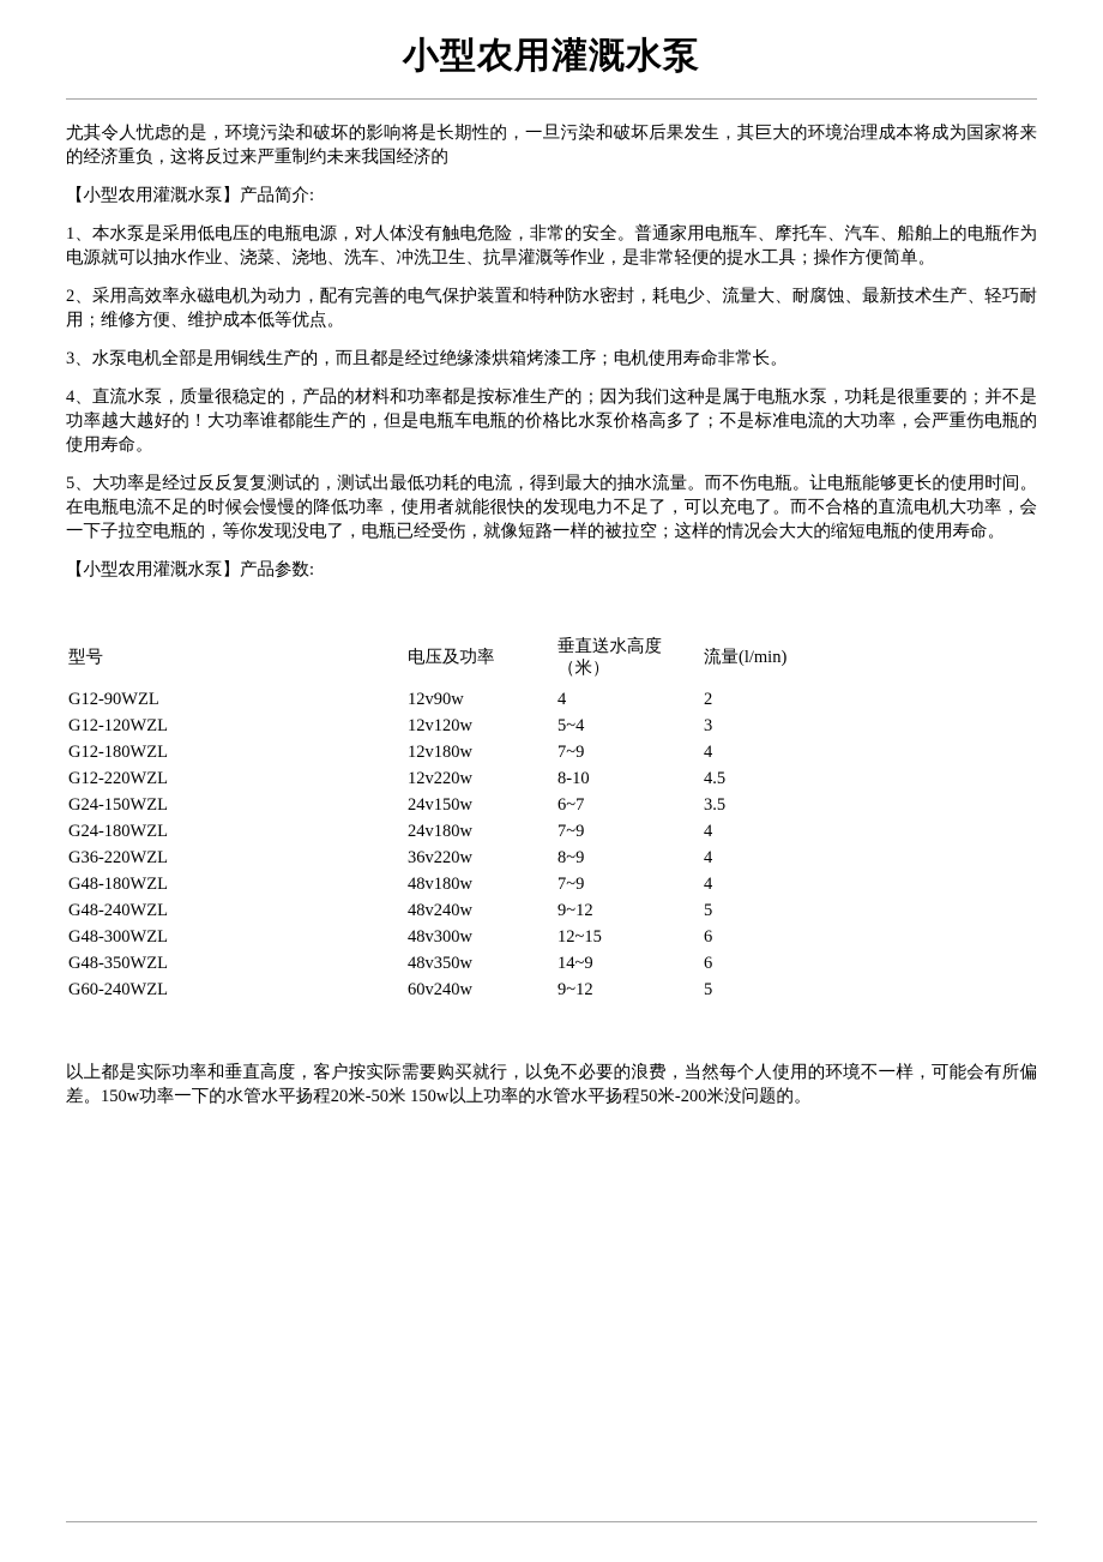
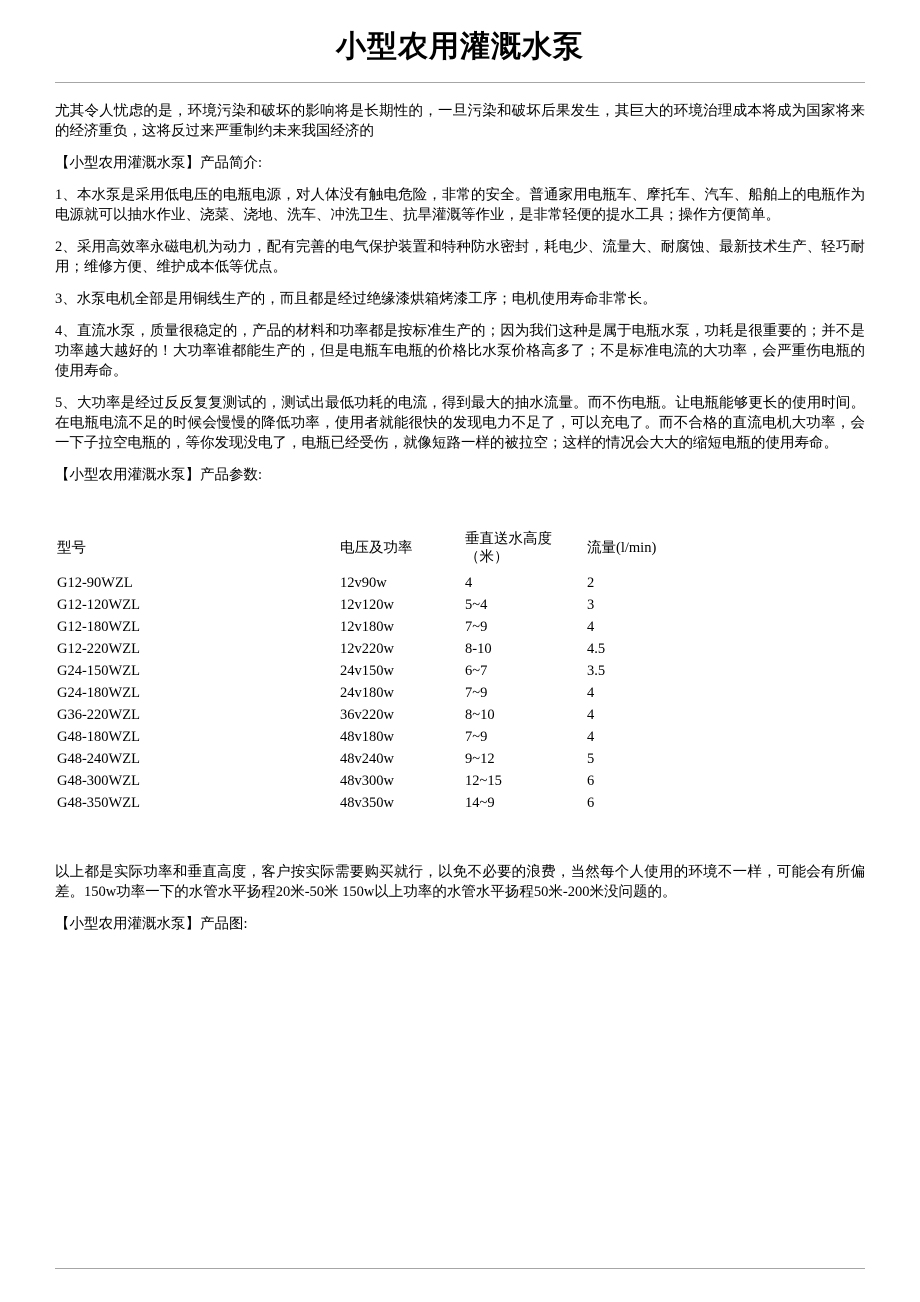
  小型农用灌溉水泵
  尤其令人忧虑的是，环境污染和破坏的影响将是长期性的，一旦污染和破坏后果发生，其巨大的环境治理成本将成为国家将来的经济重负，这将反过来严重制约未来我国经济的
  【小型农用灌溉水泵】产品简介:
  1、本水泵是采用低电压的电瓶电源，对人体没有触电危险，非常的安全。普通家用电瓶车、摩托车、汽车、船舶上的电瓶作为电源就可以抽水作业、浇菜、浇地、洗车、冲洗卫生、抗旱灌溉等作业，是非常轻便的提水工具；操作方便简单。
  2、采用高效率永磁电机为动力，配有完善的电气保护装置和特种防水密封，耗电少、流量大、耐腐蚀、最新技术生产、轻巧耐用；维修方便、维护成本低等优点。
  3、水泵电机全部是用铜线生产的，而且都是经过绝缘漆烘箱烤漆工序；电机使用寿命非常长。
  4、直流水泵，质量很稳定的，产品的材料和功率都是按标准生产的；因为我们这种是属于电瓶水泵，功耗是很重要的；并不是功率越大越好的！大功率谁都能生产的，但是电瓶车电瓶的价格比水泵价格高多了；不是标准电流的大功率，会严重伤电瓶的使用寿命。
  5、大功率是经过反反复复测试的，测试出最低功耗的电流，得到最大的抽水流量。而不伤电瓶。让电瓶能够更长的使用时间。在电瓶电流不足的时候会慢慢的降低功率，使用者就能很快的发现电力不足了，可以充电了。而不合格的直流电机大功率，会一下子拉空电瓶的，等你发现没电了，电瓶已经受伤，就像短路一样的被拉空；这样的情况会大大的缩短电瓶的使用寿命。
  【小型农用灌溉水泵】产品参数:
  型号	电压及功率	垂直送水高度 （米）	流量(l/min)
  G12-90WZL	12v90w	4	2
  G12-120WZL	12v120w	5~4	3
  G12-180WZL	12v180w	7~9	4
  G12-220WZL	12v220w	8-10	4.5
  G24-150WZL	24v150w	6~7	3.5
  G24-180WZL	24v180w	7~9	4
- G36-220WZL	36v220w	8~9	4
+ G36-220WZL	36v220w	8~10	4
  G48-180WZL	48v180w	7~9	4
  G48-240WZL	48v240w	9~12	5
  G48-300WZL	48v300w	12~15	6
  G48-350WZL	48v350w	14~9	6
- G60-240WZL	60v240w	9~12	5
  以上都是实际功率和垂直高度，客户按实际需要购买就行，以免不必要的浪费，当然每个人使用的环境不一样，可能会有所偏差。150w功率一下的水管水平扬程20米-50米 150w以上功率的水管水平扬程50米-200米没问题的。
+ 【小型农用灌溉水泵】产品图:
